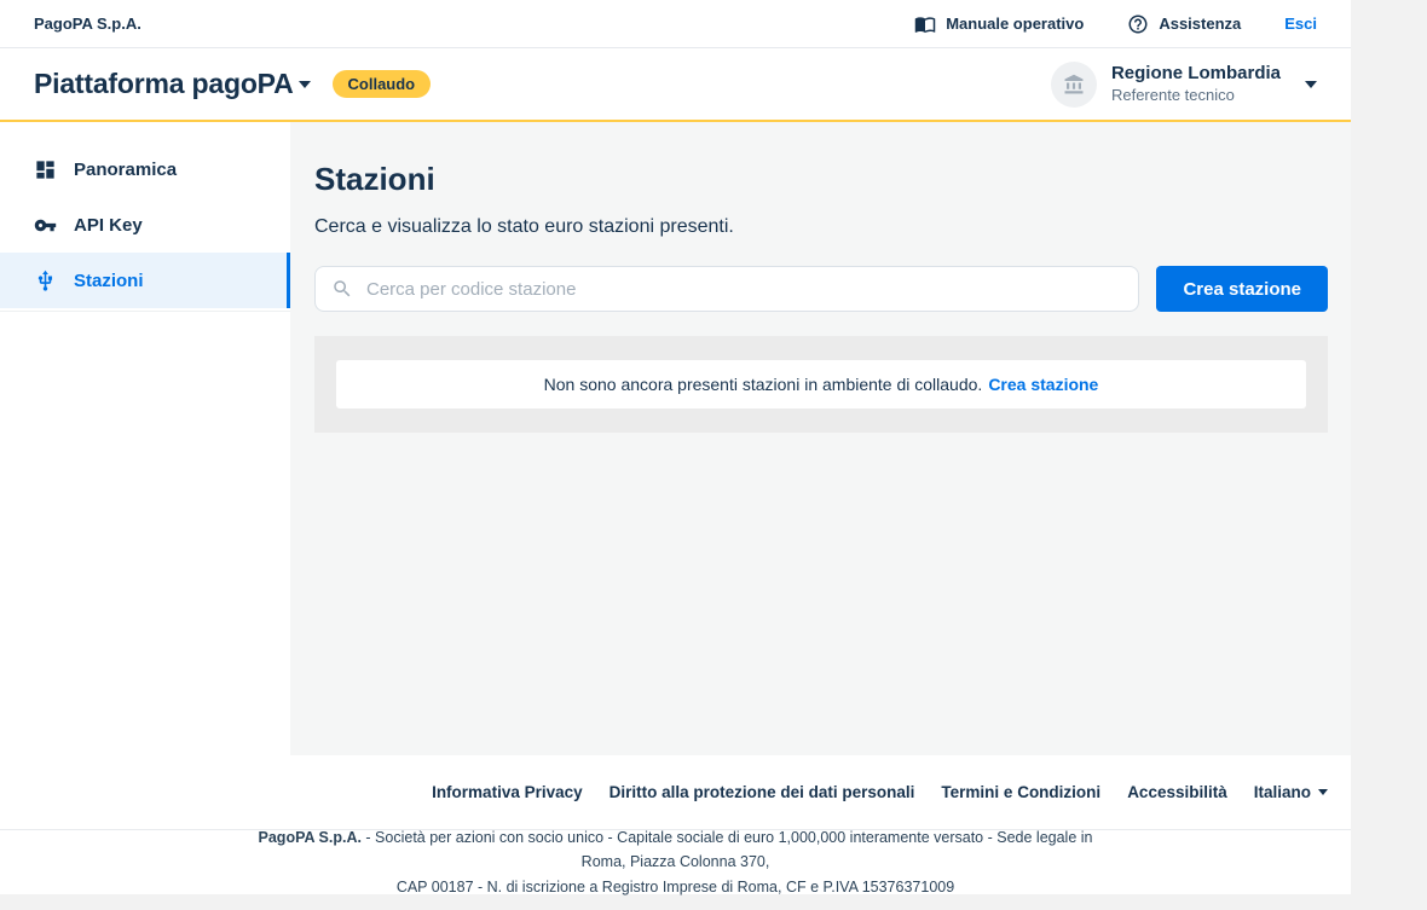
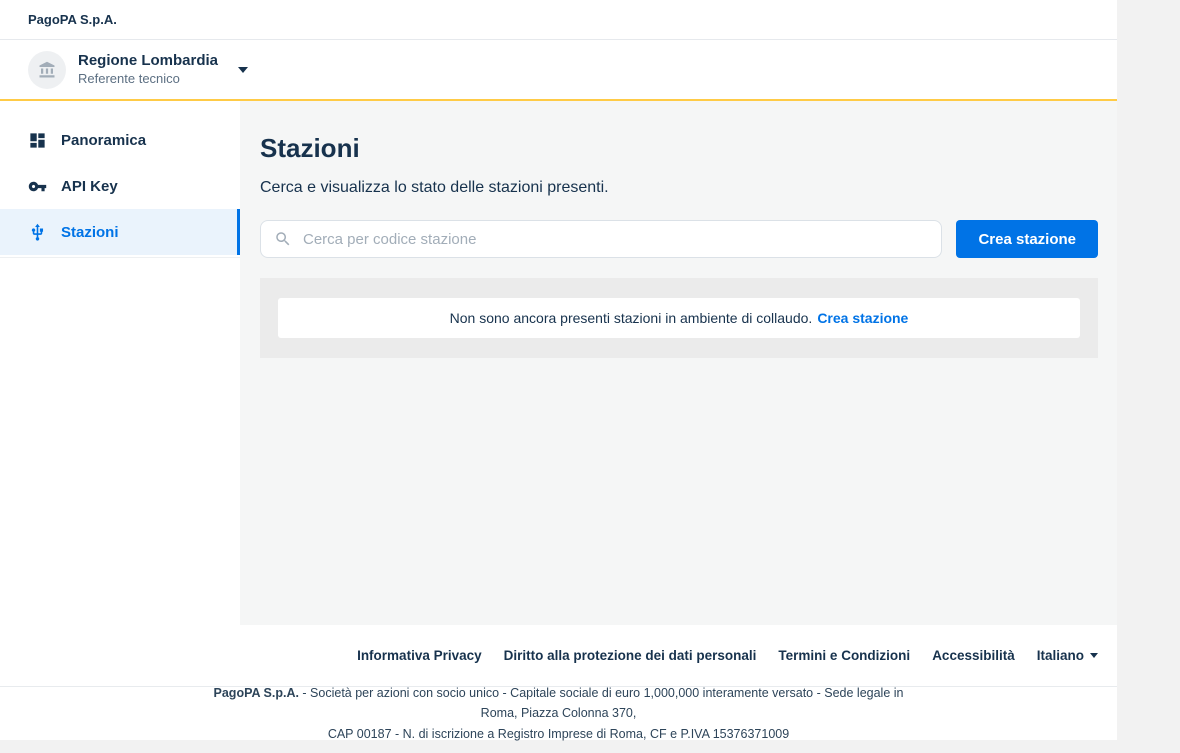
  PagoPA S.p.A.
- Manuale operativo
- Assistenza
- Esci
- Piattaforma pagoPA
- Collaudo
  Regione Lombardia
  Referente tecnico
  Panoramica
  API Key
  Stazioni
  Stazioni
- Cerca e visualizza lo stato euro stazioni presenti.
+ Cerca e visualizza lo stato delle stazioni presenti.
  Cerca per codice stazione
  Crea stazione
  Non sono ancora presenti stazioni in ambiente di collaudo.
  Crea stazione
  Informativa Privacy
  Diritto alla protezione dei dati personali
  Termini e Condizioni
  Accessibilità
  Italiano
  PagoPA S.p.A. - Società per azioni con socio unico - Capitale sociale di euro 1,000,000 interamente versato - Sede legale in Roma, Piazza Colonna 370,
  CAP 00187 - N. di iscrizione a Registro Imprese di Roma, CF e P.IVA 15376371009
